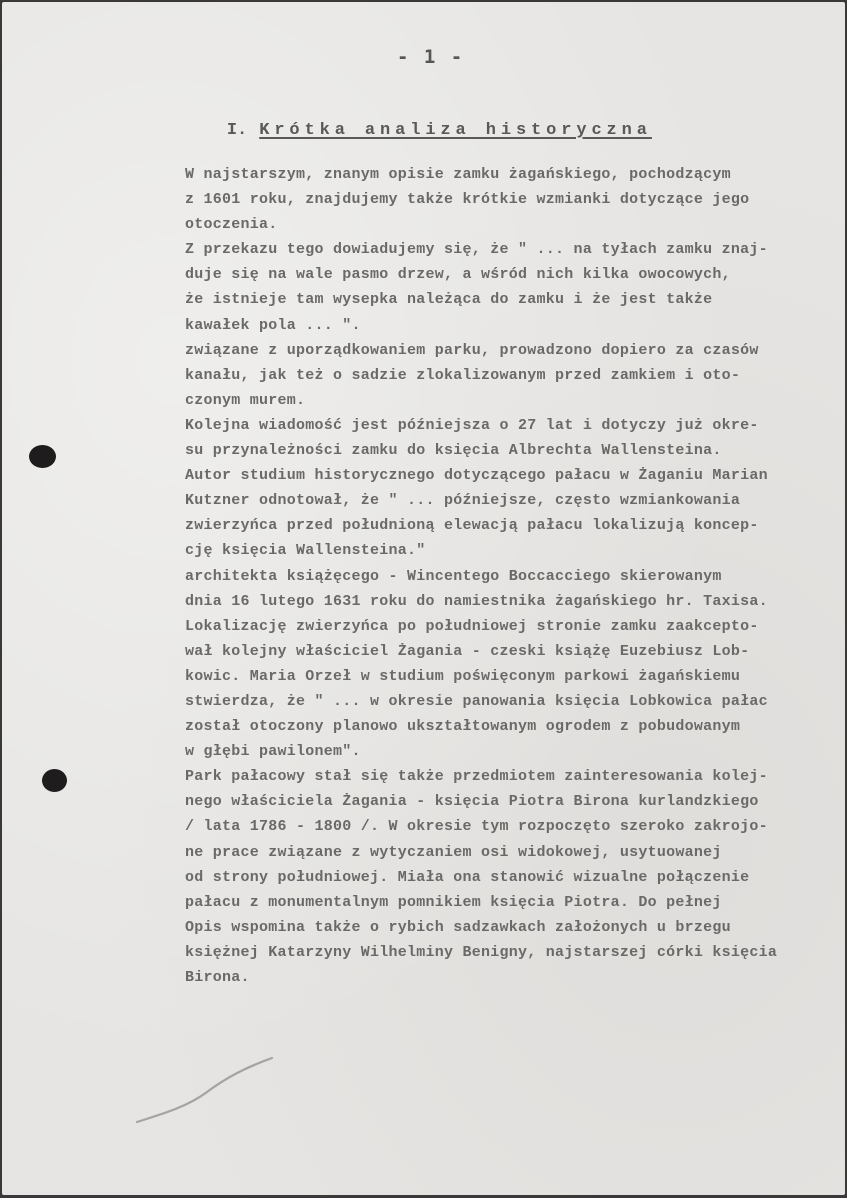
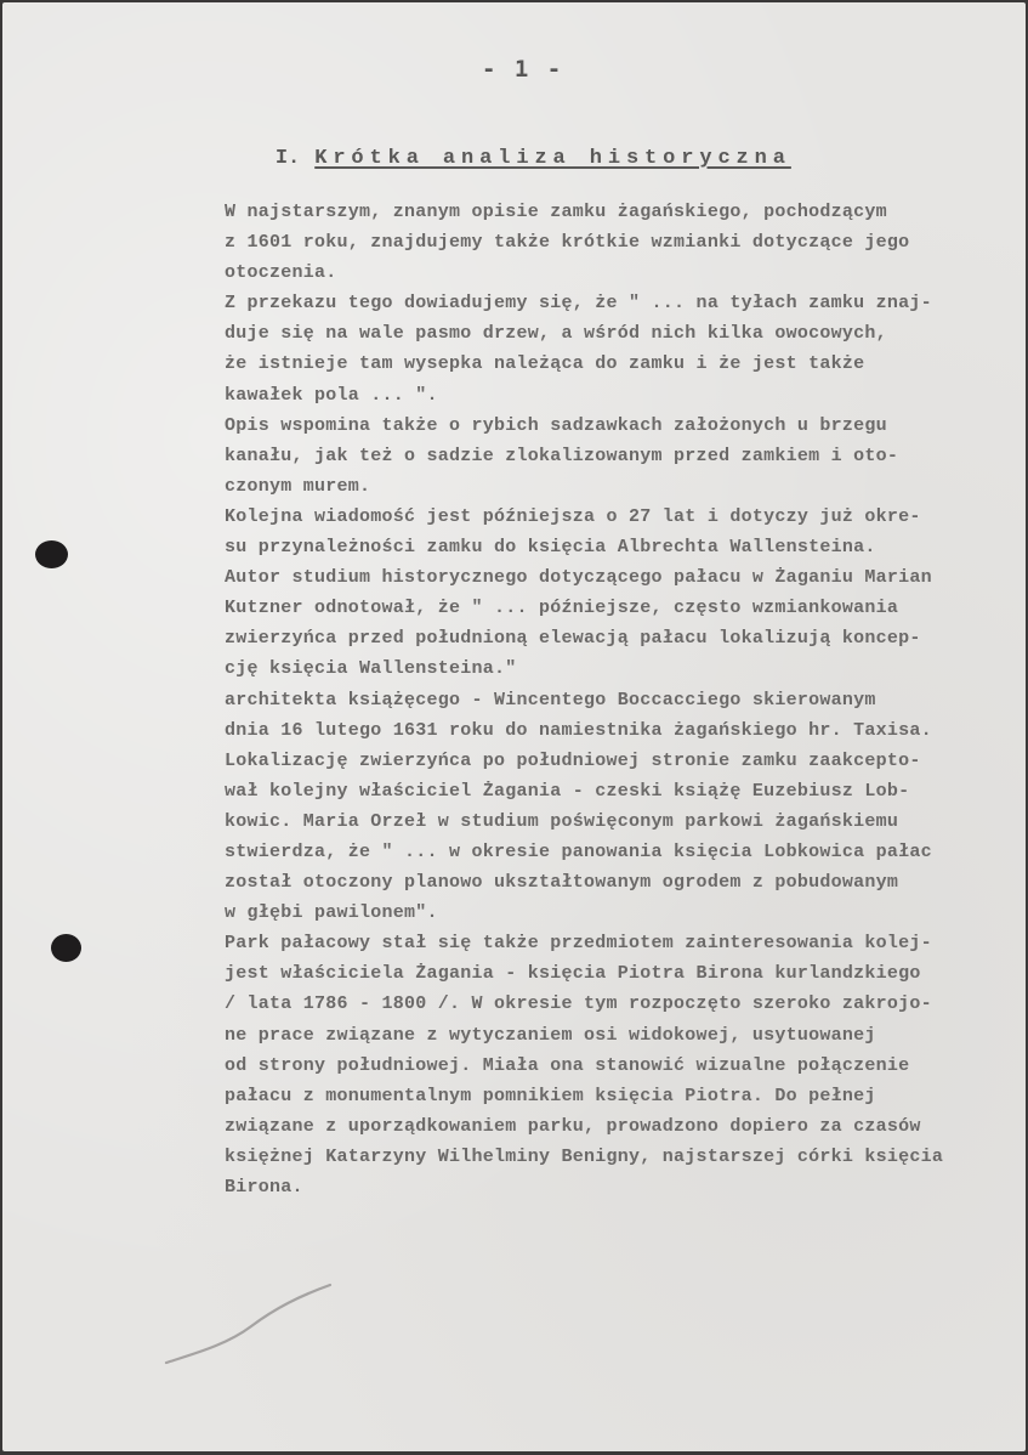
  - 1 -
  I. Krótka analiza historyczna
  W najstarszym, znanym opisie zamku żagańskiego, pochodzącym
  z 1601 roku, znajdujemy także krótkie wzmianki dotyczące jego
  otoczenia.
  Z przekazu tego dowiadujemy się, że " ... na tyłach zamku znaj-
  duje się na wale pasmo drzew, a wśród nich kilka owocowych,
  że istnieje tam wysepka należąca do zamku i że jest także
  kawałek pola ... ".
- związane z uporządkowaniem parku, prowadzono dopiero za czasów
+ Opis wspomina także o rybich sadzawkach założonych u brzegu
  kanału, jak też o sadzie zlokalizowanym przed zamkiem i oto-
  czonym murem.
  Kolejna wiadomość jest późniejsza o 27 lat i dotyczy już okre-
  su przynależności zamku do księcia Albrechta Wallensteina.
  Autor studium historycznego dotyczącego pałacu w Żaganiu Marian
  Kutzner odnotował, że " ... późniejsze, często wzmiankowania
  zwierzyńca przed południoną elewacją pałacu lokalizują koncep-
  cję księcia Wallensteina."
  architekta książęcego - Wincentego Boccacciego skierowanym
  dnia 16 lutego 1631 roku do namiestnika żagańskiego hr. Taxisa.
  Lokalizację zwierzyńca po południowej stronie zamku zaakcepto-
  wał kolejny właściciel Żagania - czeski książę Euzebiusz Lob-
  kowic. Maria Orzeł w studium poświęconym parkowi żagańskiemu
  stwierdza, że " ... w okresie panowania księcia Lobkowica pałac
  został otoczony planowo ukształtowanym ogrodem z pobudowanym
  w głębi pawilonem".
  Park pałacowy stał się także przedmiotem zainteresowania kolej-
- nego właściciela Żagania - księcia Piotra Birona kurlandzkiego
+ jest właściciela Żagania - księcia Piotra Birona kurlandzkiego
  / lata 1786 - 1800 /. W okresie tym rozpoczęto szeroko zakrojo-
  ne prace związane z wytyczaniem osi widokowej, usytuowanej
  od strony południowej. Miała ona stanowić wizualne połączenie
  pałacu z monumentalnym pomnikiem księcia Piotra. Do pełnej
- Opis wspomina także o rybich sadzawkach założonych u brzegu
+ związane z uporządkowaniem parku, prowadzono dopiero za czasów
  księżnej Katarzyny Wilhelminy Benigny, najstarszej córki księcia
  Birona.
